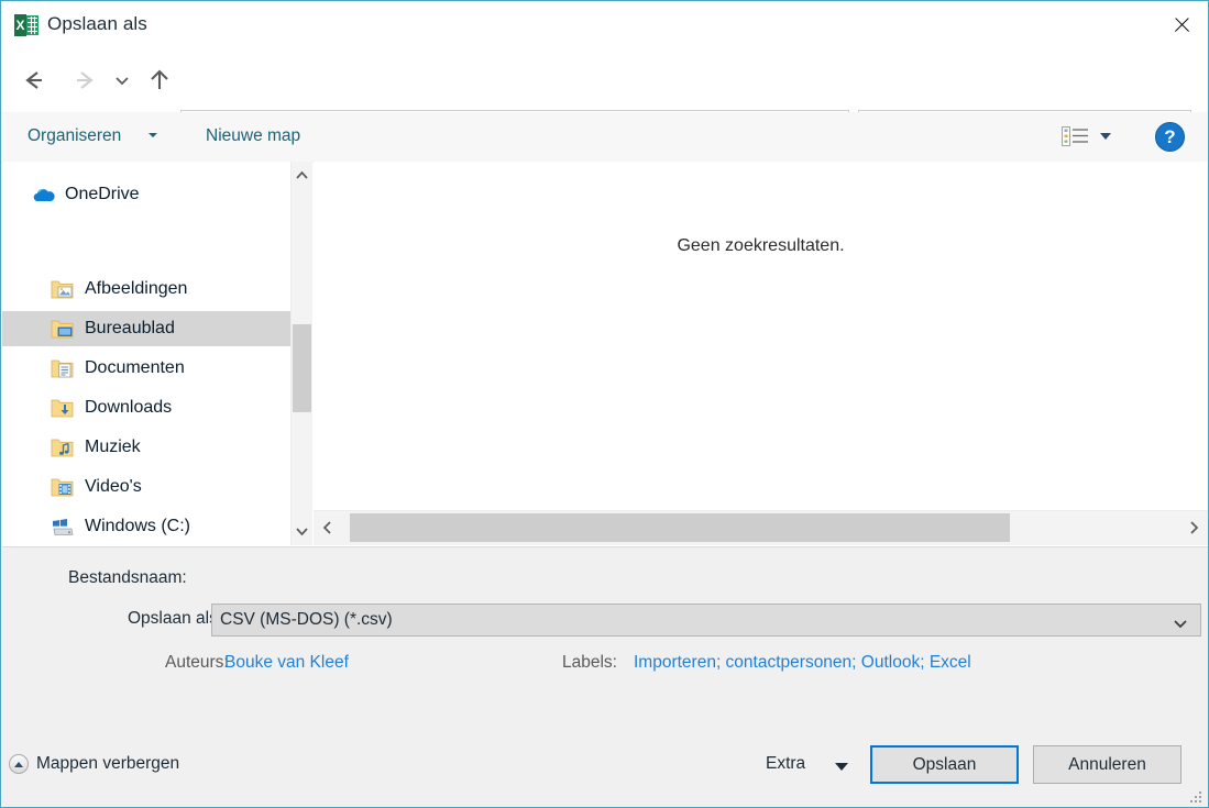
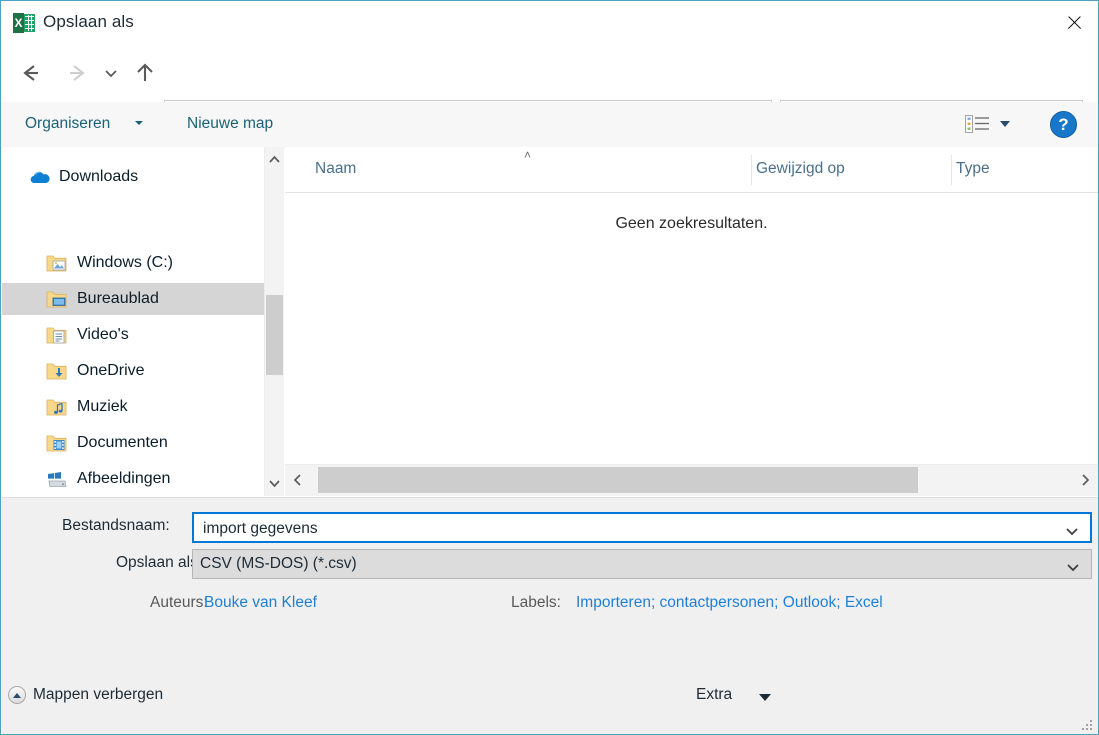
  X
  Opslaan als
  Organiseren
  Nieuwe map
  ?
- OneDrive
+ Downloads
- Afbeeldingen
+ Windows (C:)
  Bureaublad
- Documenten
+ Video's
- Downloads
+ OneDrive
  Muziek
- Video's
+ Documenten
- Windows (C:)
+ Afbeeldingen
+ ˄
+ Naam
+ Gewijzigd op
+ Type
  Geen zoekresultaten.
  Bestandsnaam:
+ import gegevens
  Opslaan al
  CSV (MS-DOS) (*.csv)
  Auteurs:
  Bouke van Kleef
  Labels:
  Importeren; contactpersonen; Outlook; Excel
  Mappen verbergen
  Extra
- Opslaan
- Annuleren
